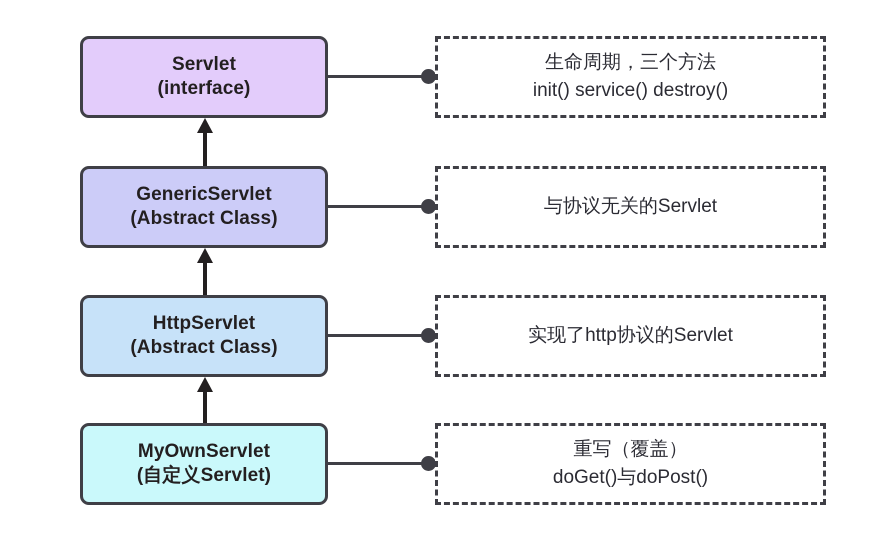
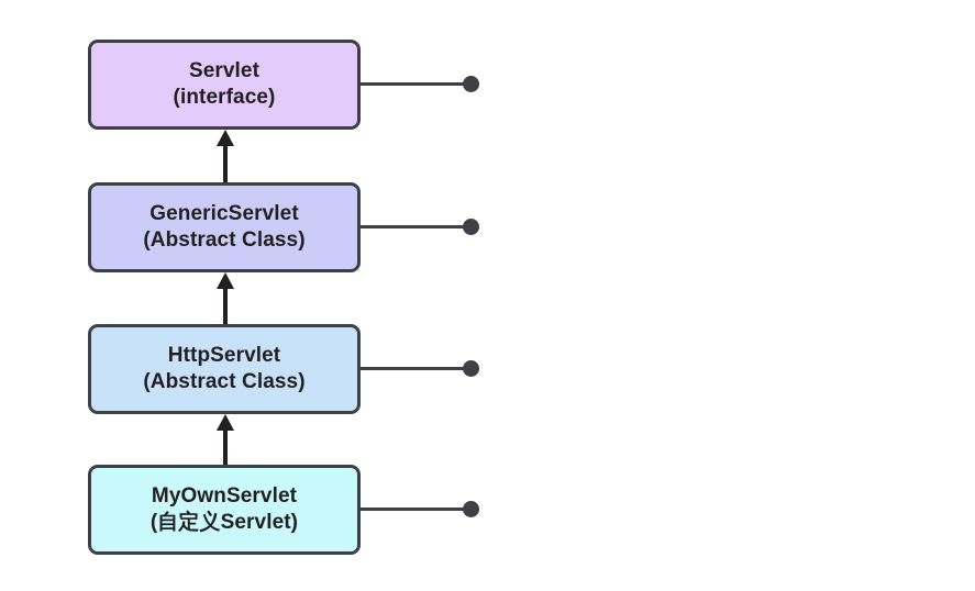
  Servlet
  (interface)
  GenericServlet
  (Abstract Class)
  HttpServlet
  (Abstract Class)
  MyOwnServlet
  (自定义Servlet)
- 生命周期，三个方法
- init() service() destroy()
- 与协议无关的Servlet
- 实现了http协议的Servlet
- 重写（覆盖）
- doGet()与doPost()
